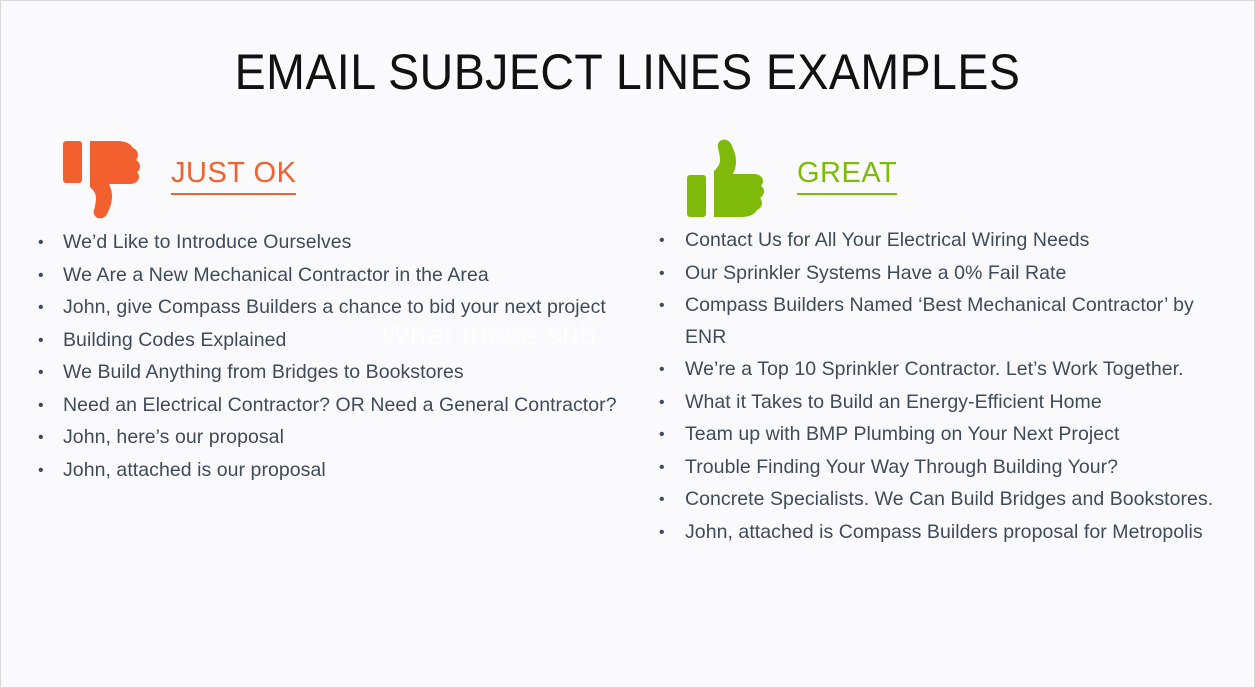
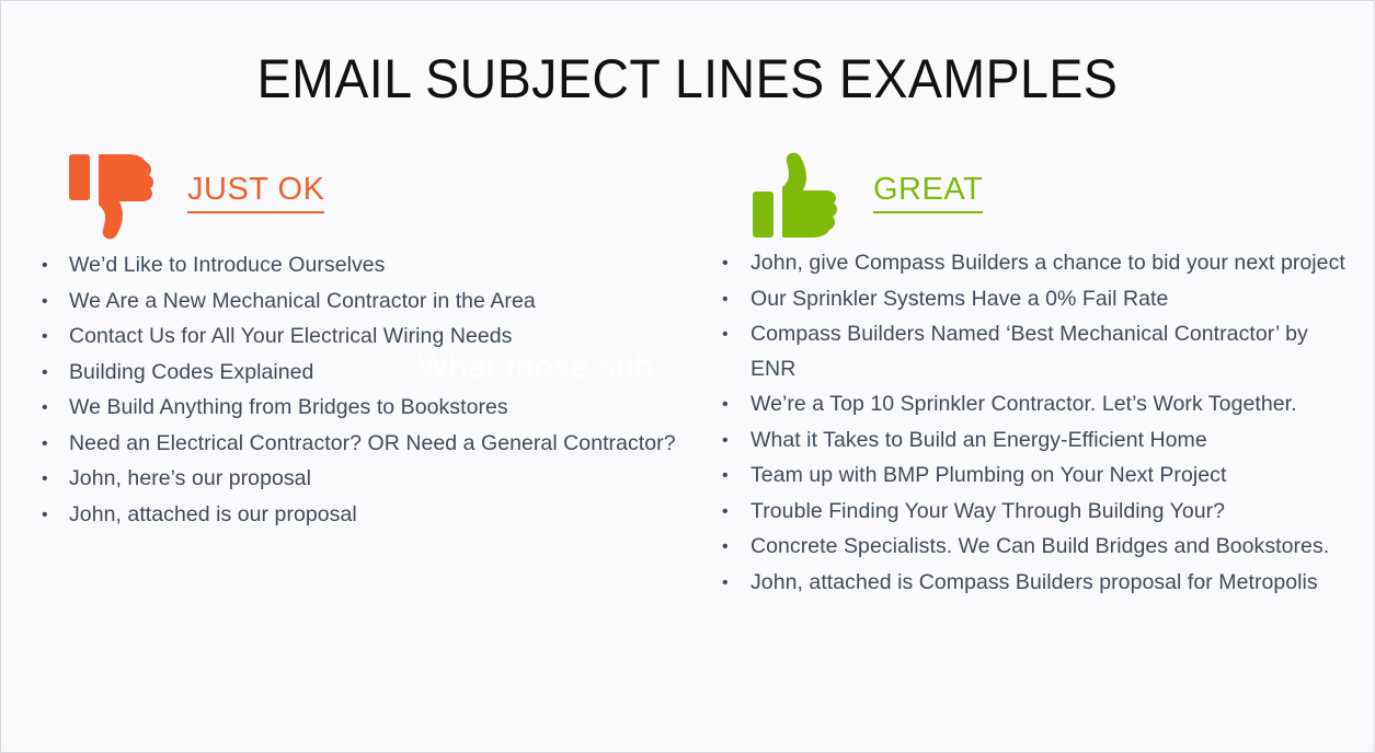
  EMAIL SUBJECT LINES EXAMPLES
  JUST OK
  We’d Like to Introduce Ourselves
  We Are a New Mechanical Contractor in the Area
- John, give Compass Builders a chance to bid your next project
+ Contact Us for All Your Electrical Wiring Needs
  Building Codes Explained
  We Build Anything from Bridges to Bookstores
  Need an Electrical Contractor? OR Need a General Contractor?
  John, here’s our proposal
  John, attached is our proposal
  GREAT
- Contact Us for All Your Electrical Wiring Needs
+ John, give Compass Builders a chance to bid your next project
  Our Sprinkler Systems Have a 0% Fail Rate
  Compass Builders Named ‘Best Mechanical Contractor’ by ENR
  We’re a Top 10 Sprinkler Contractor. Let’s Work Together.
  What it Takes to Build an Energy-Efficient Home
  Team up with BMP Plumbing on Your Next Project
  Trouble Finding Your Way Through Building Your?
  Concrete Specialists. We Can Build Bridges and Bookstores.
  John, attached is Compass Builders proposal for Metropolis
